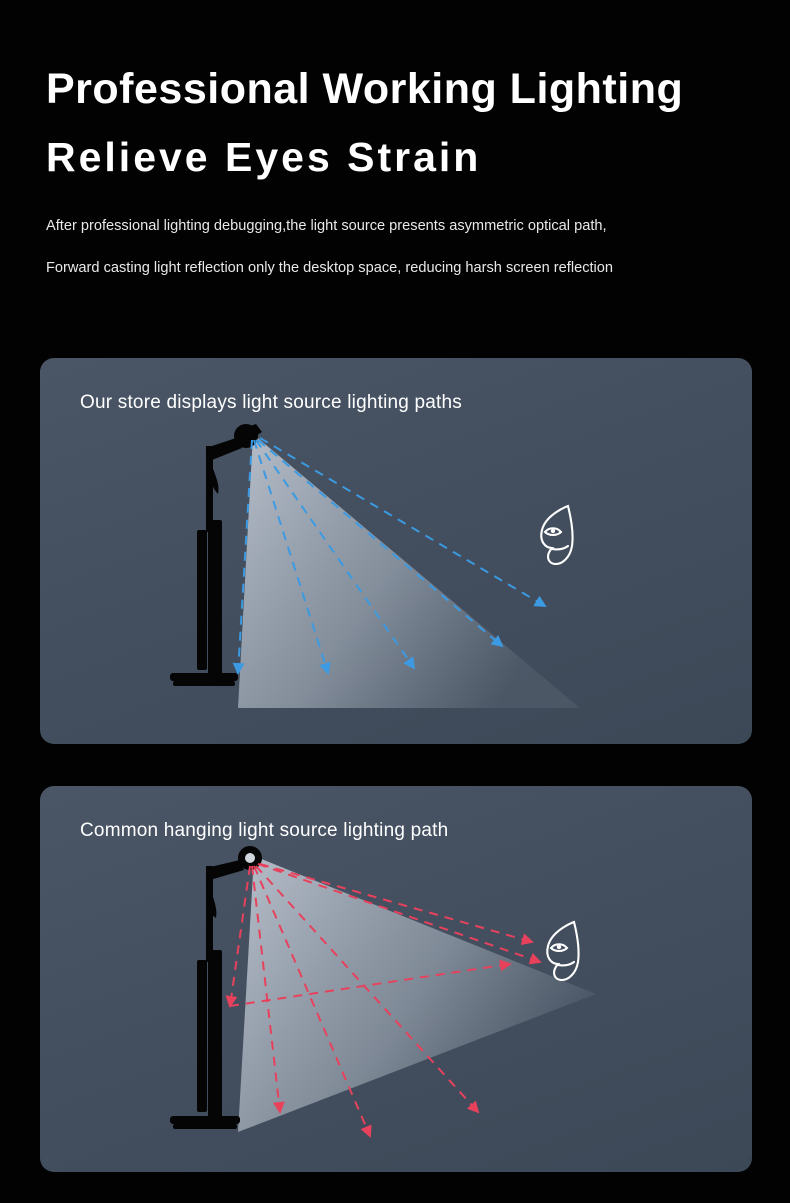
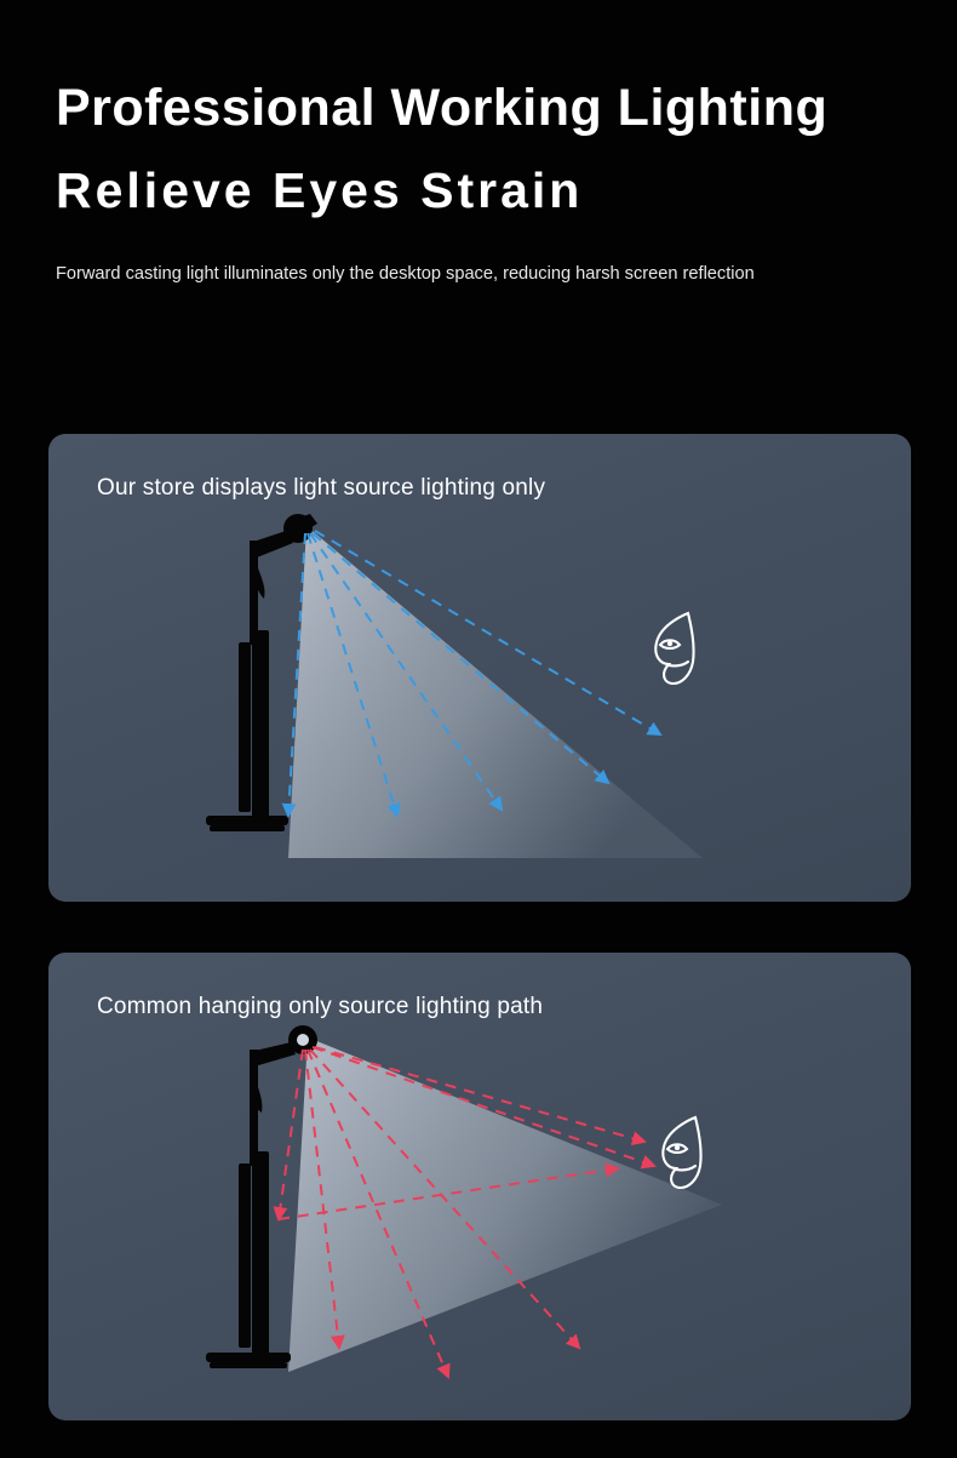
  Professional Working Lighting
  Relieve Eyes Strain
- After professional lighting debugging,the light source presents asymmetric optical path,
- Forward casting light reflection only the desktop space, reducing harsh screen reflection
+ Forward casting light illuminates only the desktop space, reducing harsh screen reflection
- Our store displays light source lighting paths
+ Our store displays light source lighting only
- Common hanging light source lighting path
+ Common hanging only source lighting path
